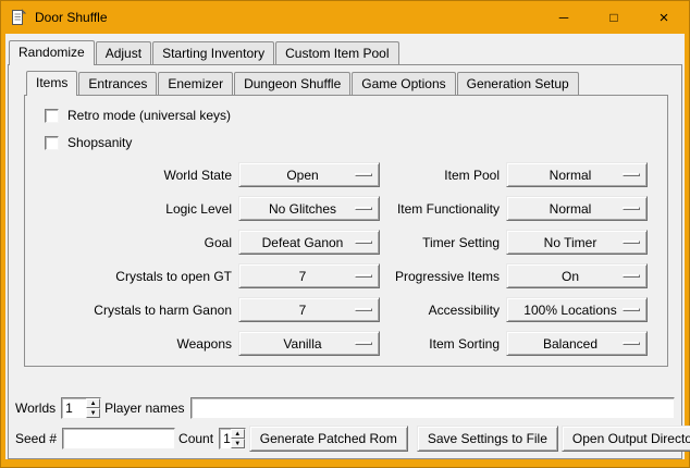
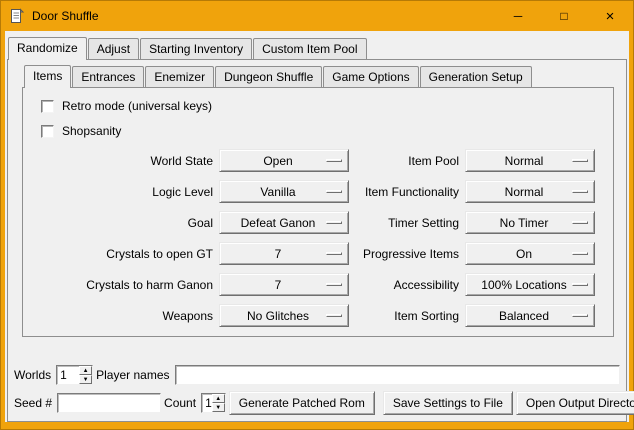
  Door Shuffle
  ─
  □
  ×
  Randomize
  Adjust
  Starting Inventory
  Custom Item Pool
  Items
  Entrances
  Enemizer
  Dungeon Shuffle
  Game Options
  Generation Setup
  Retro mode (universal keys)
  Shopsanity
  World State
  Open
  Item Pool
  Normal
  Logic Level
- No Glitches
+ Vanilla
  Item Functionality
  Normal
  Goal
  Defeat Ganon
  Timer Setting
  No Timer
  Crystals to open GT
  7
  Progressive Items
  On
  Crystals to harm Ganon
  7
  Accessibility
  100% Locations
  Weapons
- Vanilla
+ No Glitches
  Item Sorting
  Balanced
  Worlds
  1
  Player names
  Seed #
  Count
  1
  Generate Patched Rom
  Save Settings to File
  Open Output Directo
